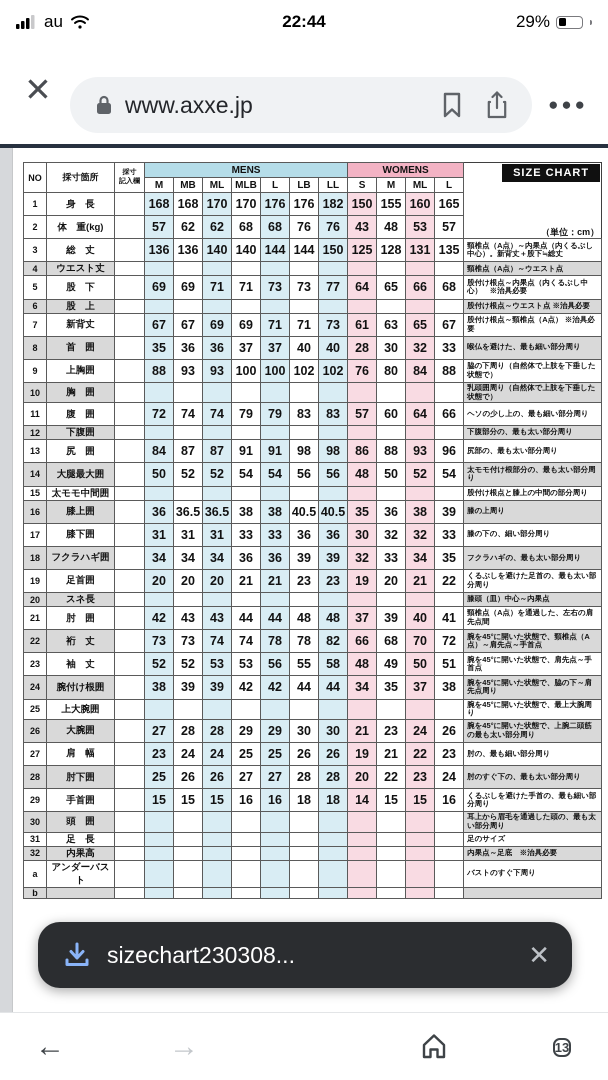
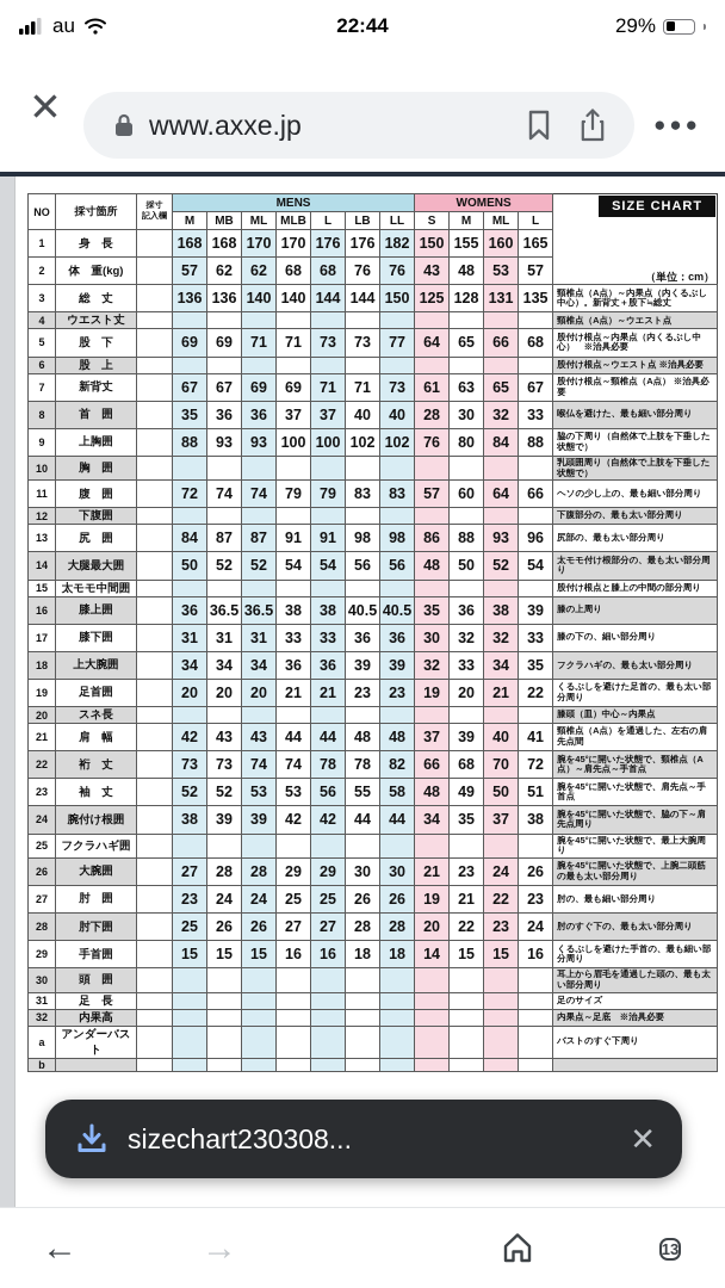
  au
  22:44
  29%
  ✕
  www.axxe.jp
  ●●●
  NO	採寸箇所		MENS	WOMENS	SIZE CHART
  M	MB	ML	MLB	L	LB	LL	S	M	ML	L
  1	身 長		168	168	170	170	176	176	182	150	155	160	165
  2	体 重(kg)		57	62	62	68	68	76	76	43	48	53	57	（単位：cm）
  3	総 丈		136	136	140	140	144	144	150	125	128	131	135	頸椎点（A点）～内果点（内くるぶし中心）。新背丈＋股下≒総丈
  4	ウエスト丈													頸椎点（A点）～ウエスト点
  5	股 下		69	69	71	71	73	73	77	64	65	66	68	股付け根点～内果点（内くるぶし中心） ※治具必要
  6	股 上													股付け根点～ウエスト点 ※治具必要
  7	新背丈		67	67	69	69	71	71	73	61	63	65	67	股付け根点～頸椎点（A点） ※治具必要
  8	首 囲		35	36	36	37	37	40	40	28	30	32	33	喉仏を避けた、最も細い部分周り
  9	上胸囲		88	93	93	100	100	102	102	76	80	84	88	脇の下周り（自然体で上肢を下垂した状態で）
  10	胸 囲													乳頭囲周り（自然体で上肢を下垂した状態で）
  11	腹 囲		72	74	74	79	79	83	83	57	60	64	66	ヘソの少し上の、最も細い部分周り
  12	下腹囲													下腹部分の、最も太い部分周り
  13	尻 囲		84	87	87	91	91	98	98	86	88	93	96	尻部の、最も太い部分周り
  14	大腿最大囲		50	52	52	54	54	56	56	48	50	52	54	太モモ付け根部分の、最も太い部分周り
  15	太モモ中間囲													股付け根点と膝上の中間の部分周り
  16	膝上囲		36	36.5	36.5	38	38	40.5	40.5	35	36	38	39	膝の上周り
  17	膝下囲		31	31	31	33	33	36	36	30	32	32	33	膝の下の、細い部分周り
- 18	フクラハギ囲		34	34	34	36	36	39	39	32	33	34	35	フクラハギの、最も太い部分周り
+ 18	上大腕囲		34	34	34	36	36	39	39	32	33	34	35	フクラハギの、最も太い部分周り
  19	足首囲		20	20	20	21	21	23	23	19	20	21	22	くるぶしを避けた足首の、最も太い部分周り
  20	スネ長													膝頭（皿）中心～内果点
- 21	肘 囲		42	43	43	44	44	48	48	37	39	40	41	頸椎点（A点）を通過した、左右の肩先点間
+ 21	肩 幅		42	43	43	44	44	48	48	37	39	40	41	頸椎点（A点）を通過した、左右の肩先点間
  22	裄 丈		73	73	74	74	78	78	82	66	68	70	72	腕を45°に開いた状態で、頸椎点（A点）～肩先点～手首点
  23	袖 丈		52	52	53	53	56	55	58	48	49	50	51	腕を45°に開いた状態で、肩先点～手首点
  24	腕付け根囲		38	39	39	42	42	44	44	34	35	37	38	腕を45°に開いた状態で、脇の下～肩先点周り
- 25	上大腕囲													腕を45°に開いた状態で、最上大腕周り
+ 25	フクラハギ囲													腕を45°に開いた状態で、最上大腕周り
  26	大腕囲		27	28	28	29	29	30	30	21	23	24	26	腕を45°に開いた状態で、上腕二頭筋の最も太い部分周り
- 27	肩 幅		23	24	24	25	25	26	26	19	21	22	23	肘の、最も細い部分周り
+ 27	肘 囲		23	24	24	25	25	26	26	19	21	22	23	肘の、最も細い部分周り
  28	肘下囲		25	26	26	27	27	28	28	20	22	23	24	肘のすぐ下の、最も太い部分周り
  29	手首囲		15	15	15	16	16	18	18	14	15	15	16	くるぶしを避けた手首の、最も細い部分周り
  30	頭 囲													耳上から眉毛を通過した頭の、最も太い部分周り
  31	足 長													足のサイズ
  32	内果高													内果点～足底 ※治具必要
  a	アンダーバスト													バストのすぐ下周り
  b
  sizechart230308...
  ✕
  ←
  →
  13
